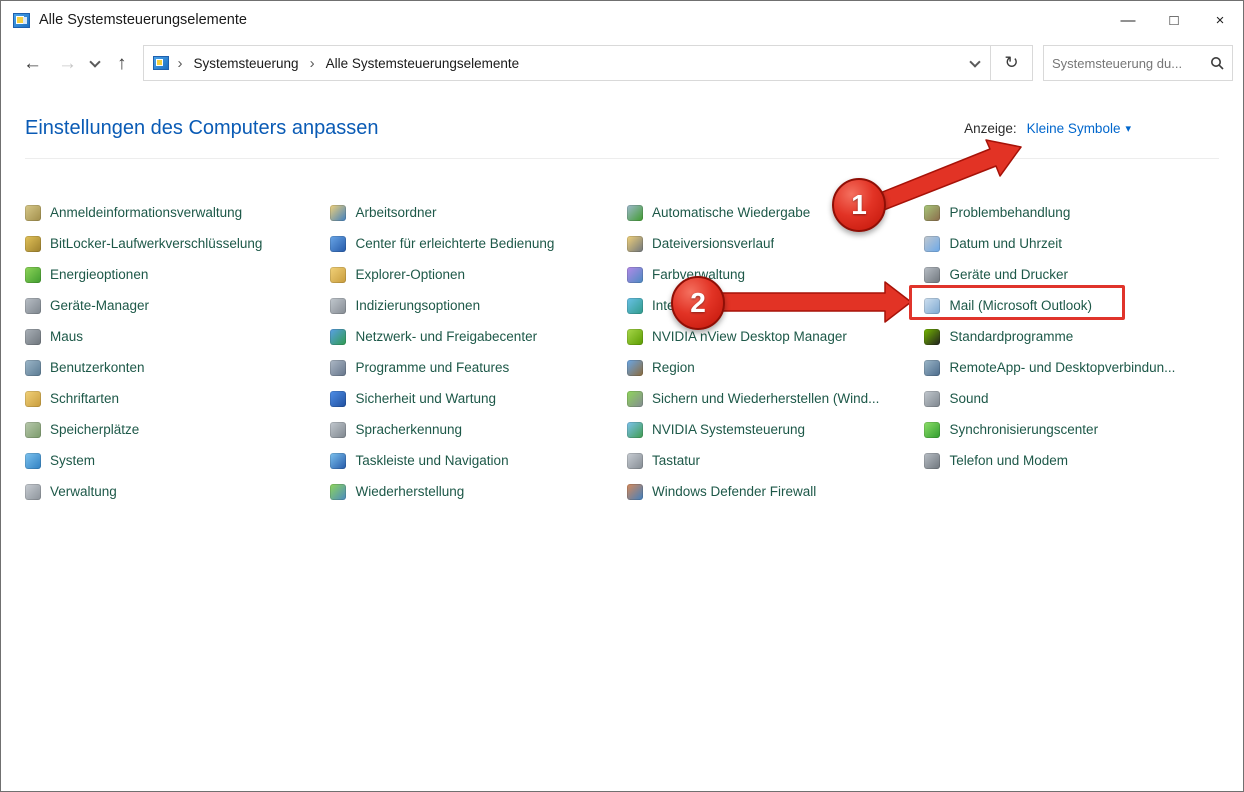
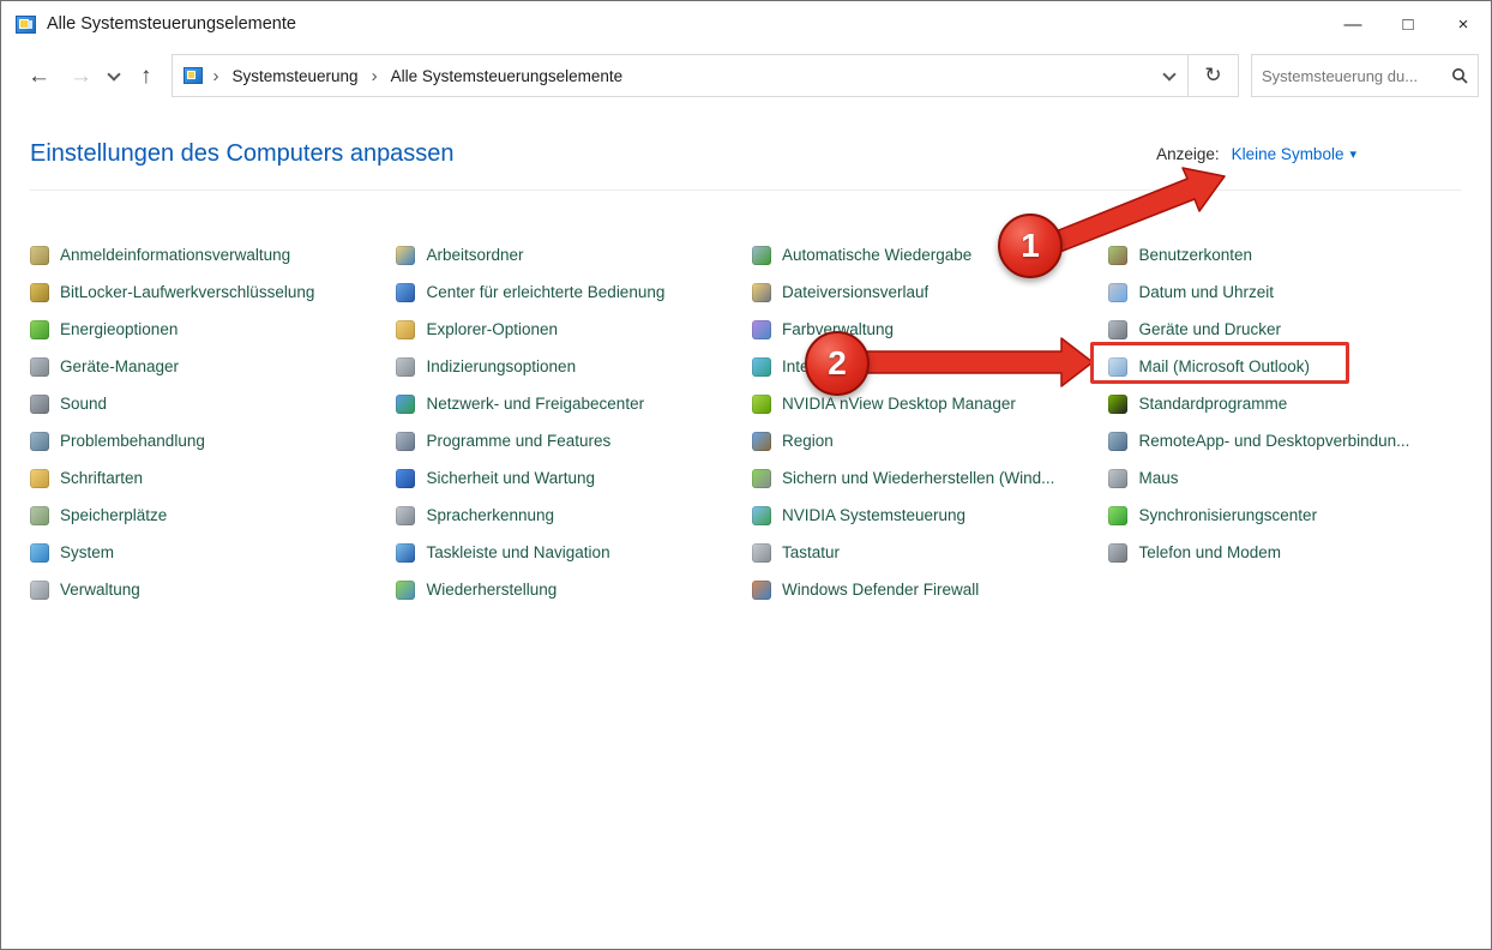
  Alle Systemsteuerungselemente
  —
  □
  ×
  ←
  →
  ↑
  ›
  Systemsteuerung
  ›
  Alle Systemsteuerungselemente
  ↻
  Systemsteuerung du...
  Einstellungen des Computers anpassen
  Anzeige:
  Kleine Symbole
  ▾
  Anmeldeinformationsverwaltung
  BitLocker-Laufwerkverschlüsselung
  Energieoptionen
  Geräte-Manager
- Maus
+ Sound
- Benutzerkonten
+ Problembehandlung
  Schriftarten
  Speicherplätze
  System
  Verwaltung
  Arbeitsordner
  Center für erleichterte Bedienung
  Explorer-Optionen
  Indizierungsoptionen
  Netzwerk- und Freigabecenter
  Programme und Features
  Sicherheit und Wartung
  Spracherkennung
  Taskleiste und Navigation
  Wiederherstellung
  Automatische Wiedergabe
  Dateiversionsverlauf
  Farbverwaltung
  NVIDIA nView Desktop Manager
  Region
  Sichern und Wiederherstellen (Wind...
  NVIDIA Systemsteuerung
  Tastatur
  Windows Defender Firewall
- Problembehandlung
+ Benutzerkonten
  Datum und Uhrzeit
  Geräte und Drucker
  Mail (Microsoft Outlook)
  Standardprogramme
  RemoteApp- und Desktopverbindun...
- Sound
+ Maus
  Synchronisierungscenter
  Telefon und Modem
  1
  2
